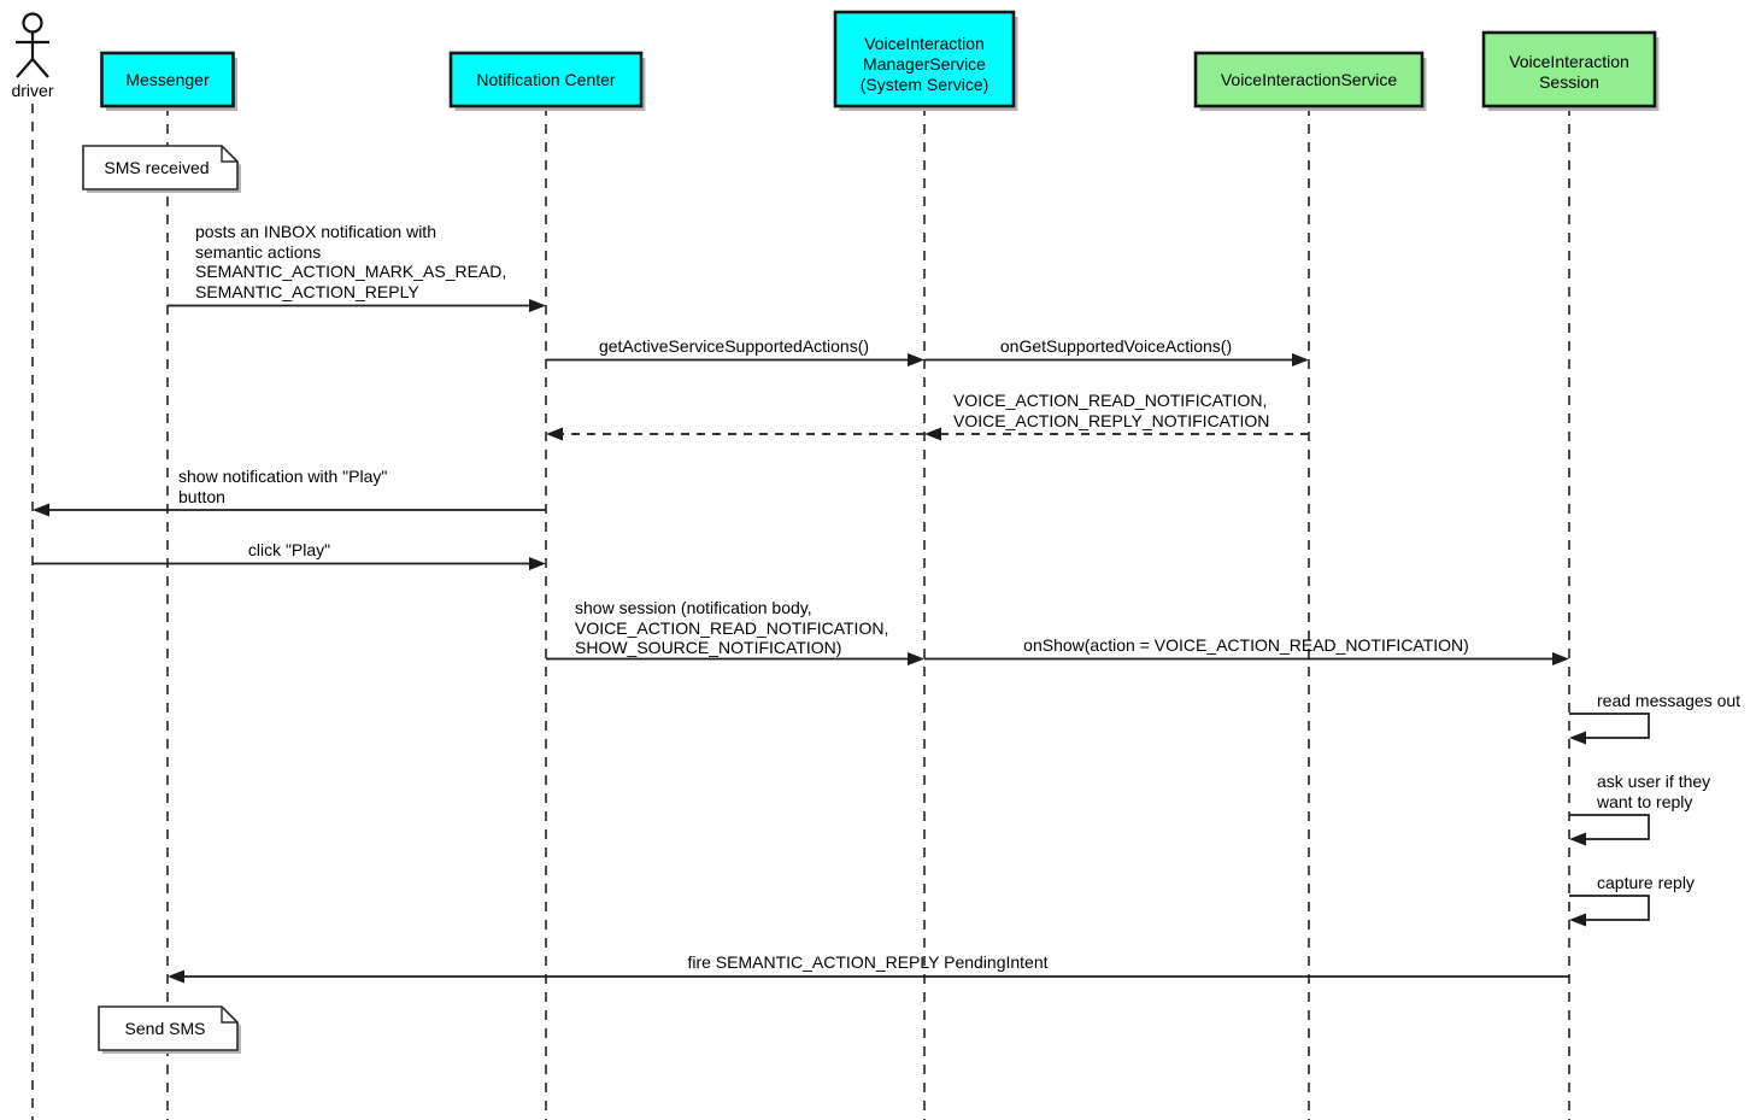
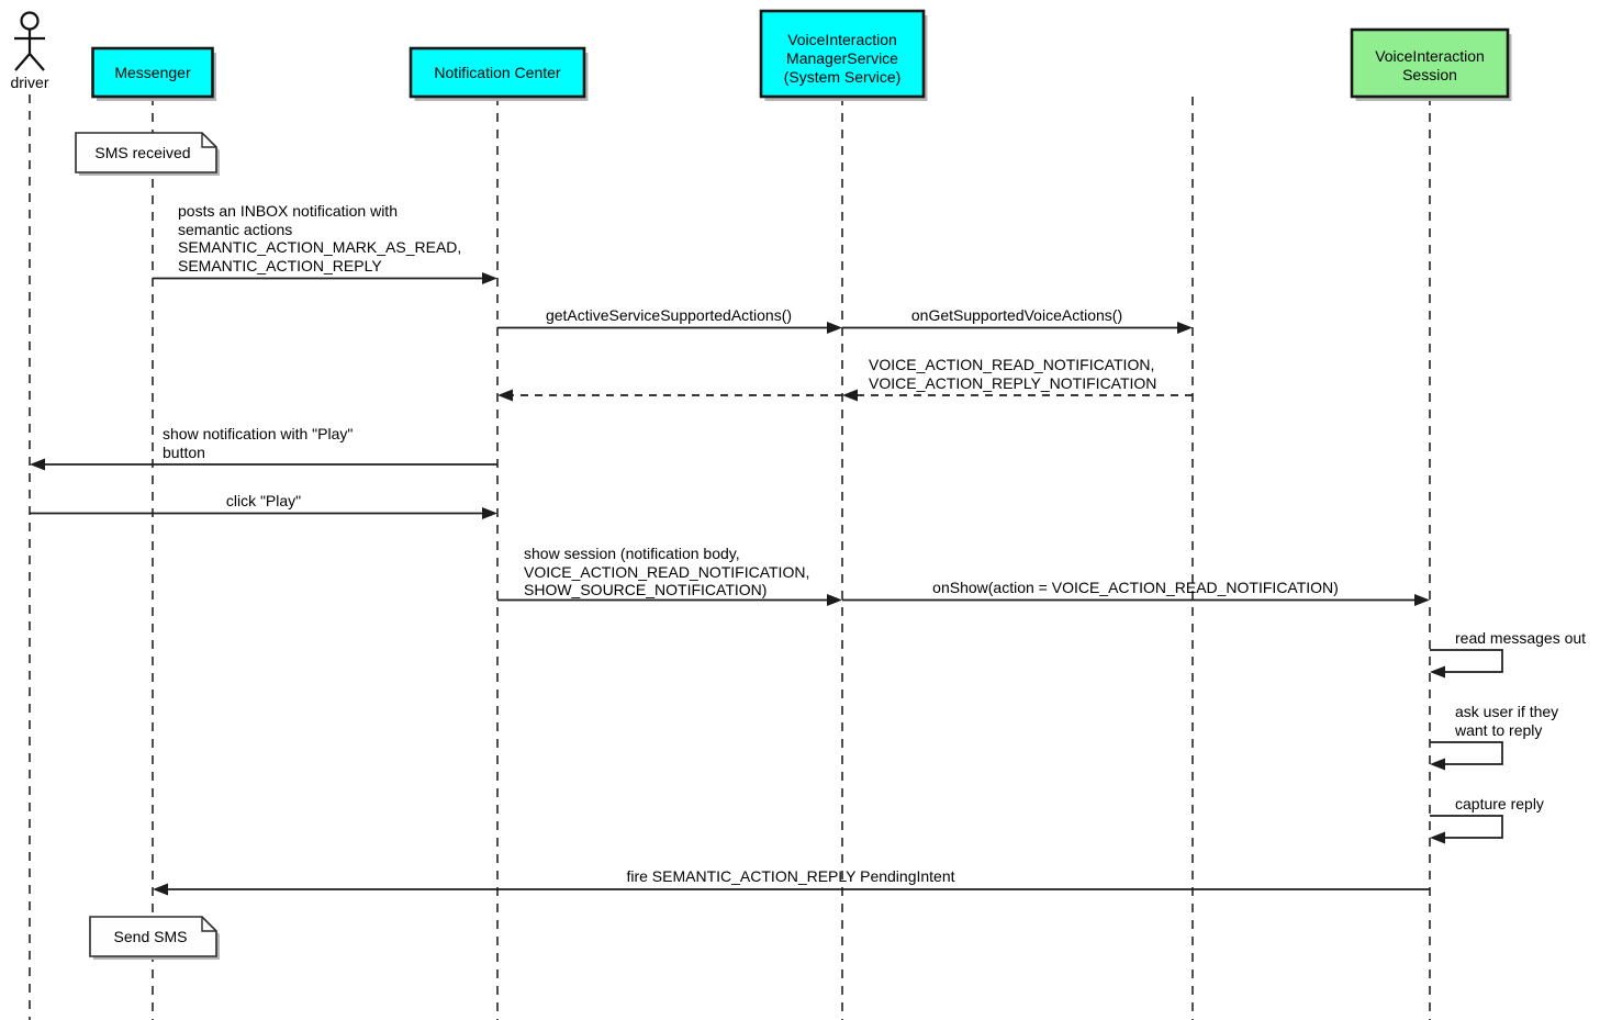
  driver
  Messenger
  Notification Center
  VoiceInteraction
  ManagerService
  (System Service)
- VoiceInteractionService
  VoiceInteraction
  Session
  SMS received
  posts an INBOX notification with
  semantic actions
  SEMANTIC_ACTION_MARK_AS_READ,
  SEMANTIC_ACTION_REPLY
  getActiveServiceSupportedActions()
  onGetSupportedVoiceActions()
  VOICE_ACTION_READ_NOTIFICATION,
  VOICE_ACTION_REPLY_NOTIFICATION
  show notification with "Play"
  button
  click "Play"
  show session (notification body,
  VOICE_ACTION_READ_NOTIFICATION,
  SHOW_SOURCE_NOTIFICATION)
  onShow(action = VOICE_ACTION_READ_NOTIFICATION)
  read messages out
  ask user if they
  want to reply
  capture reply
  fire SEMANTIC_ACTION_REPLY PendingIntent
  Send SMS
